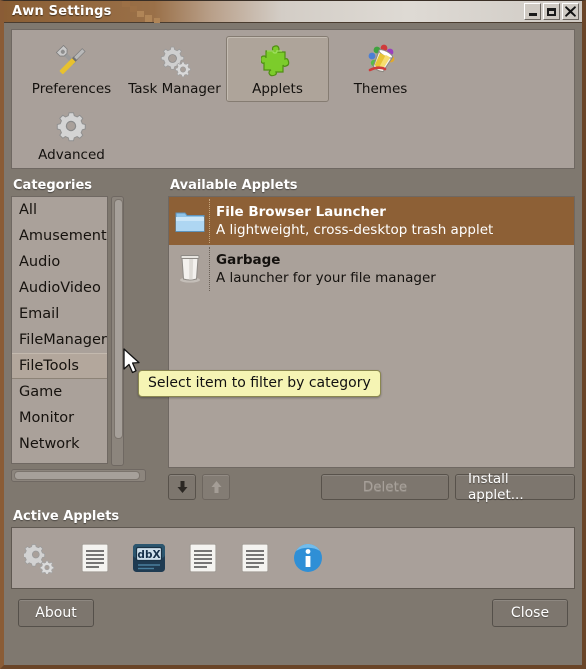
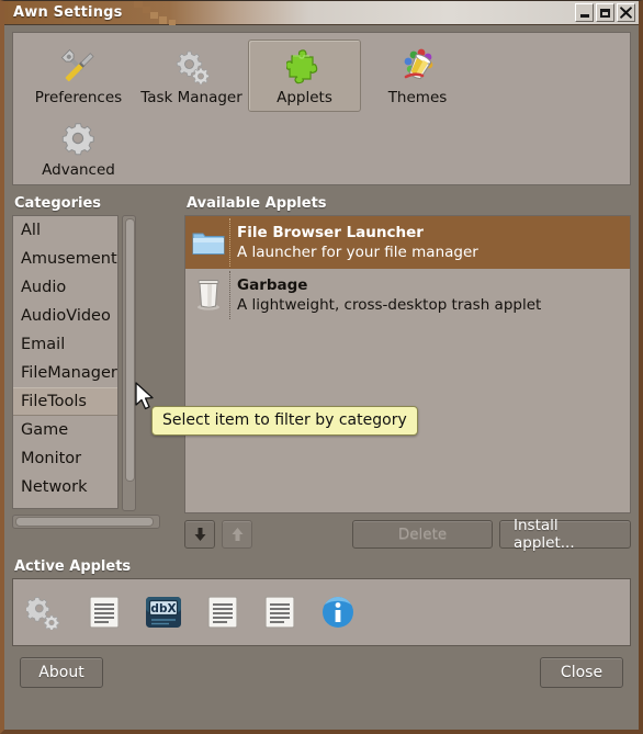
  Awn Settings
  Preferences
  Task Manager
  Applets
  Themes
  Advanced
  Categories
  All
  Amusement
  Audio
  AudioVideo
  Email
  FileManager
  FileTools
  Game
  Monitor
  Network
  Available Applets
  File Browser Launcher
- A lightweight, cross-desktop trash applet
+ A launcher for your file manager
  Garbage
- A launcher for your file manager
+ A lightweight, cross-desktop trash applet
  Delete
  Install applet...
  Active Applets
  dbX
  About
  Close
  Select item to filter by category
